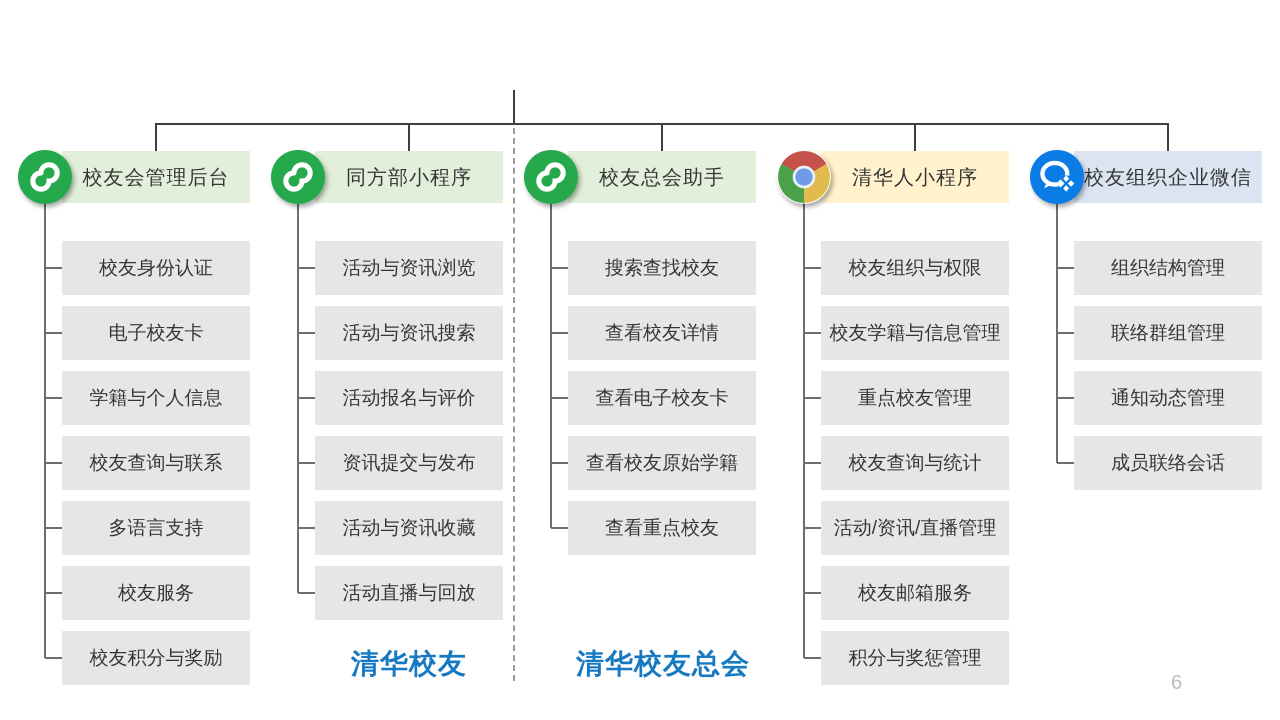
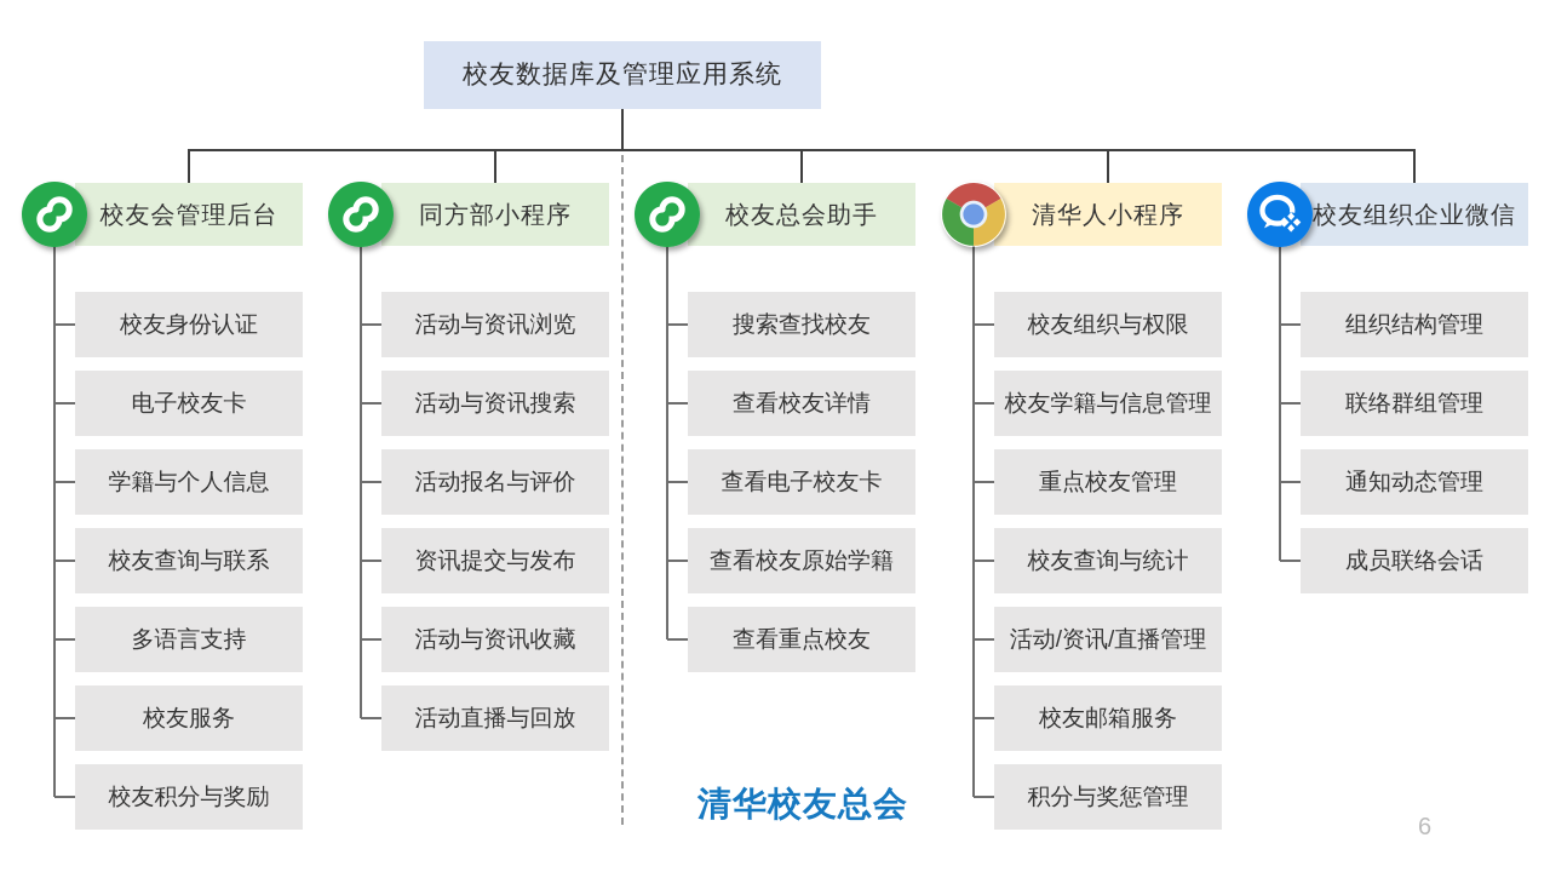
+ 校友数据库及管理应用系统
  校友会管理后台
  校友身份认证
  电子校友卡
  学籍与个人信息
  校友查询与联系
  多语言支持
  校友服务
  校友积分与奖励
  同方部小程序
  活动与资讯浏览
  活动与资讯搜索
  活动报名与评价
  资讯提交与发布
  活动与资讯收藏
  活动直播与回放
  校友总会助手
  搜索查找校友
  查看校友详情
  查看电子校友卡
  查看校友原始学籍
  查看重点校友
  清华人小程序
  校友组织与权限
  校友学籍与信息管理
  重点校友管理
  校友查询与统计
  活动/资讯/直播管理
  校友邮箱服务
  积分与奖惩管理
  校友组织企业微信
  组织结构管理
  联络群组管理
  通知动态管理
  成员联络会话
- 清华校友
  清华校友总会
  6
